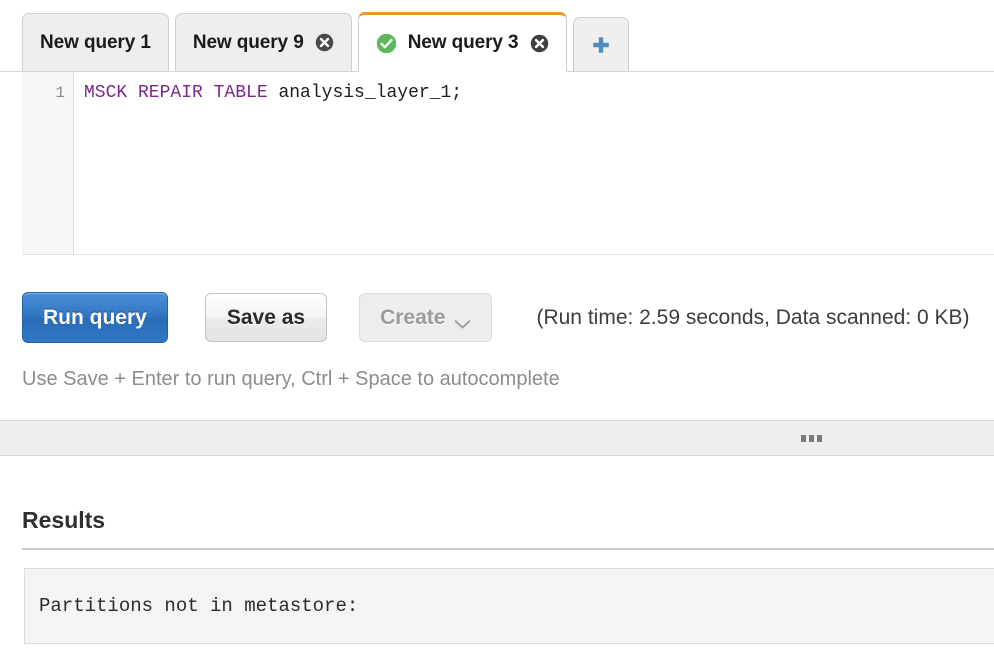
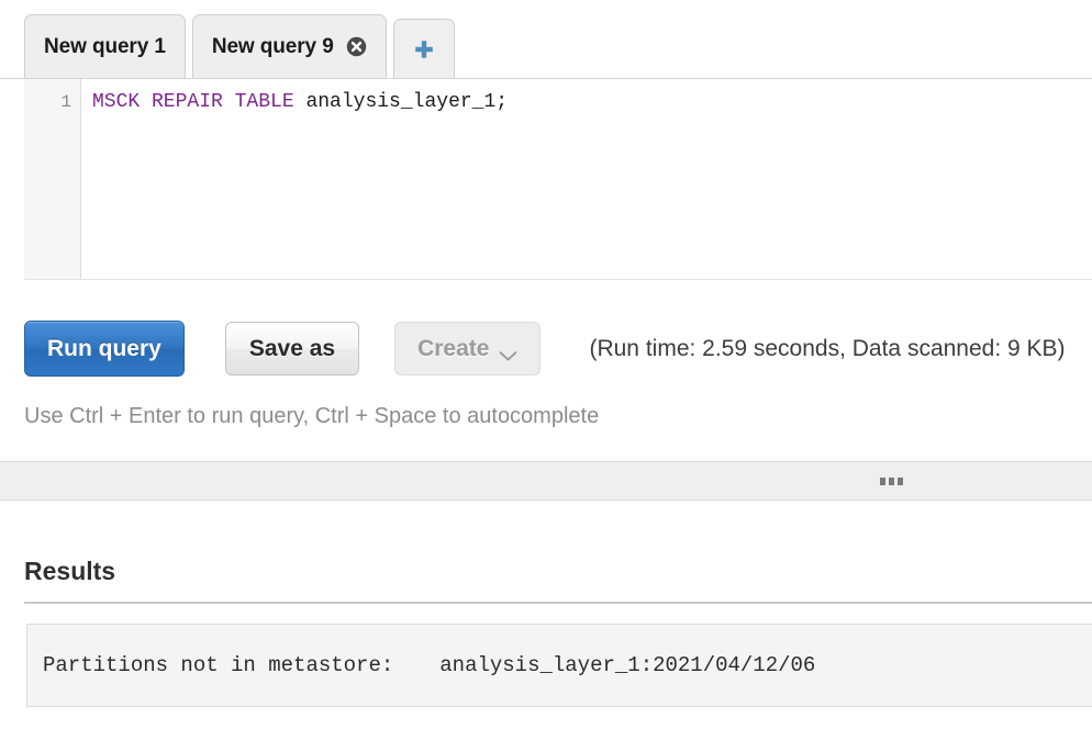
  New query 1
  New query 9
- New query 3
  1
  MSCK REPAIR TABLE analysis_layer_1;
  Run query
  Save as
  Create
- (Run time: 2.59 seconds, Data scanned: 0 KB)
+ (Run time: 2.59 seconds, Data scanned: 9 KB)
- Use Save + Enter to run query, Ctrl + Space to autocomplete
+ Use Ctrl + Enter to run query, Ctrl + Space to autocomplete
  Results
  Partitions not in metastore:
+ analysis_layer_1:2021/04/12/06
